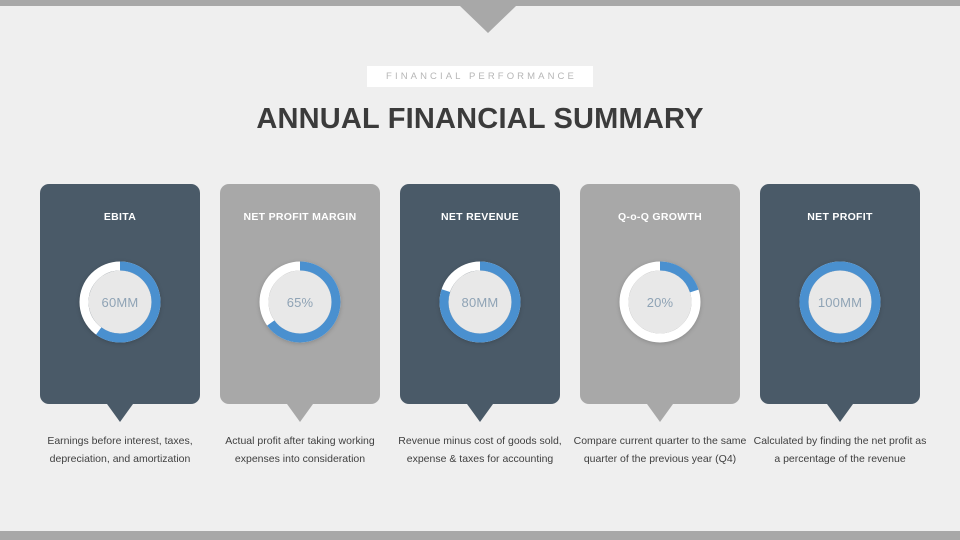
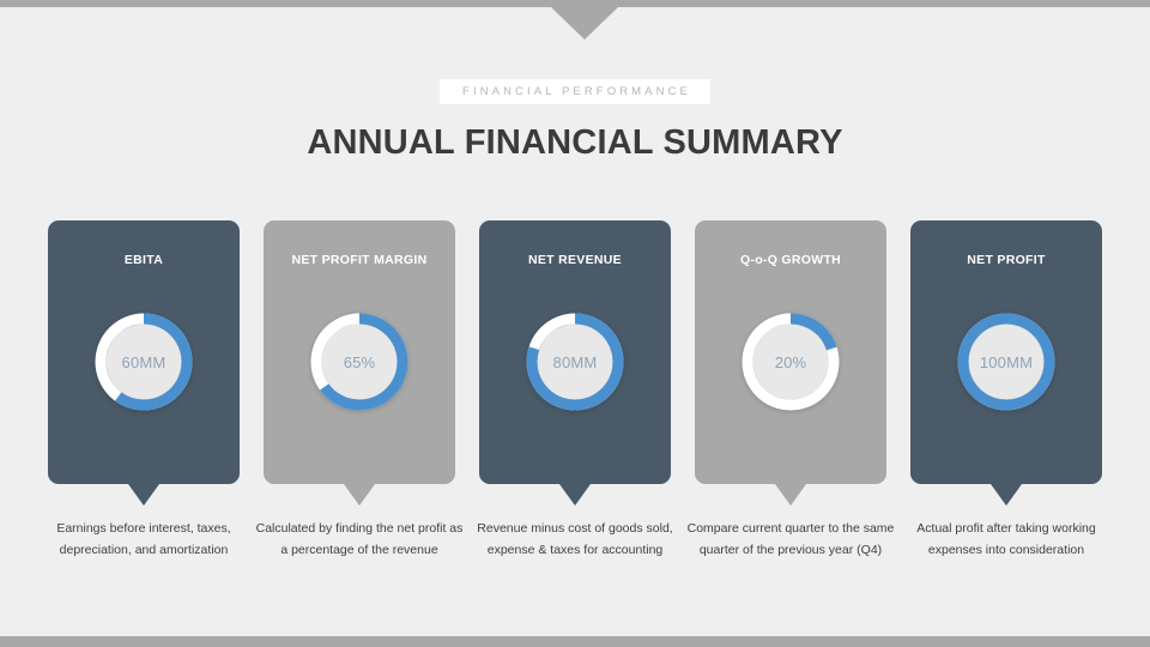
  FINANCIAL PERFORMANCE
  ANNUAL FINANCIAL SUMMARY
  EBITA
  60MM
  NET PROFIT MARGIN
  65%
  NET REVENUE
  80MM
  Q-o-Q GROWTH
  20%
  NET PROFIT
  100MM
  Earnings before interest, taxes, depreciation, and amortization
- Actual profit after taking working expenses into consideration
+ Calculated by finding the net profit as a percentage of the revenue
  Revenue minus cost of goods sold, expense & taxes for accounting
  Compare current quarter to the same quarter of the previous year (Q4)
- Calculated by finding the net profit as a percentage of the revenue
+ Actual profit after taking working expenses into consideration
